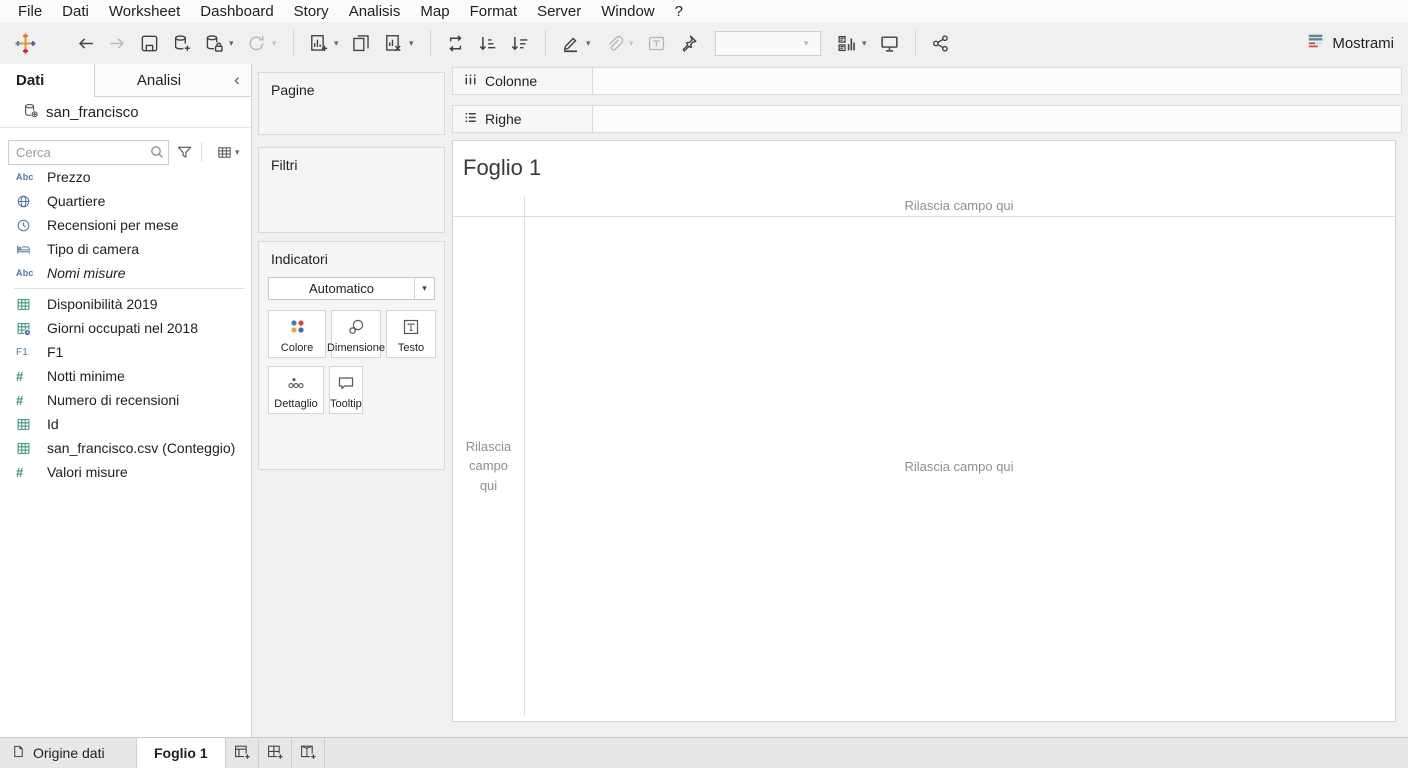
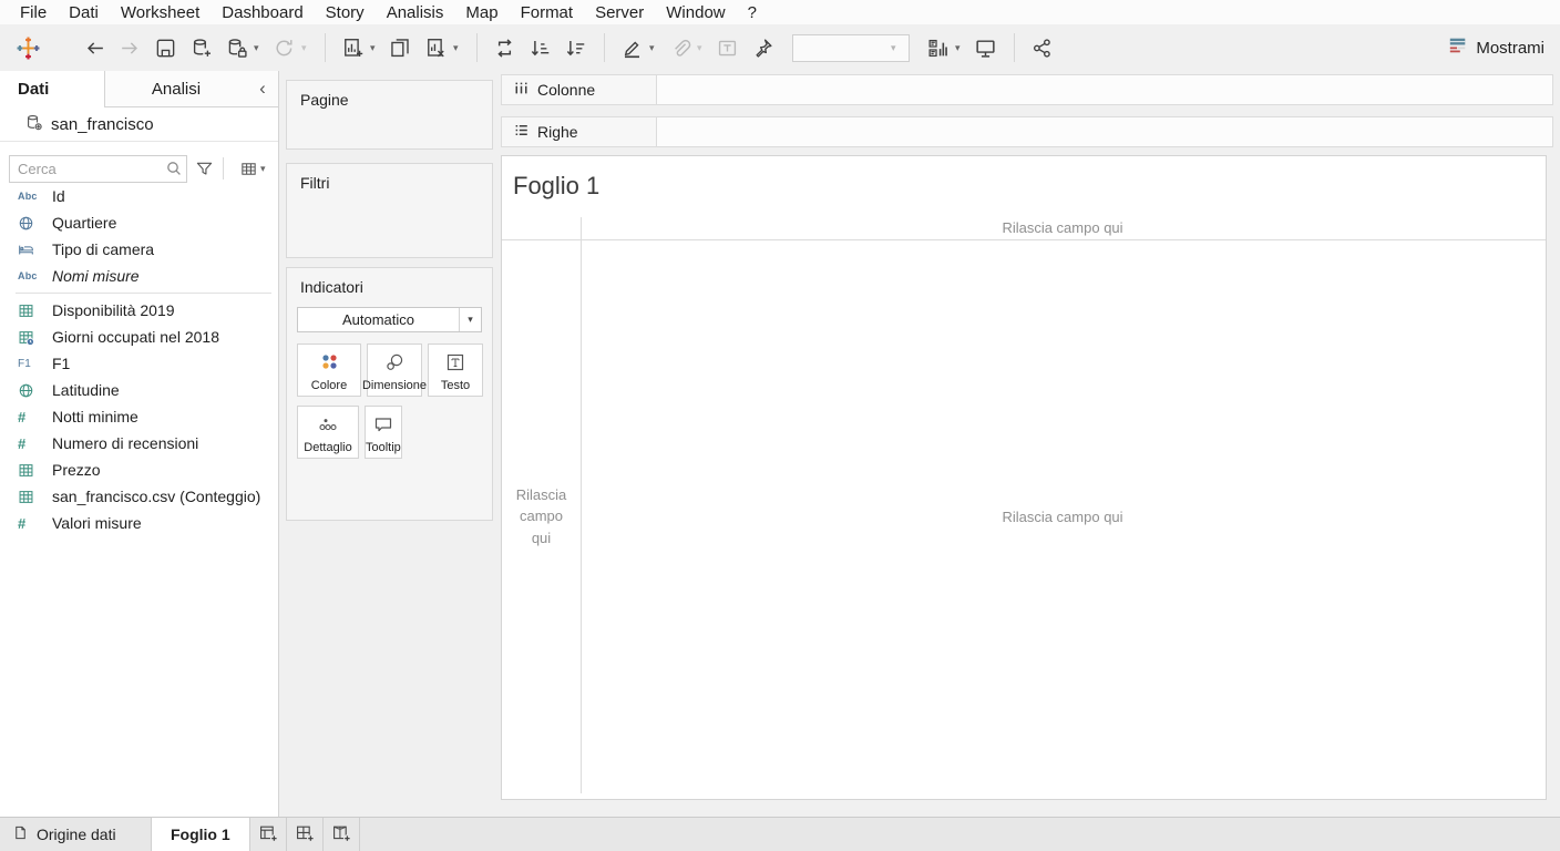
  File
  Dati
  Worksheet
  Dashboard
  Story
  Analisis
  Map
  Format
  Server
  Window
  ?
  ▾
  ▾
  ▾
  ▾
  ▾
  ▾
  ▾
  ▾
  Mostrami
  Dati
  Analisi
  ‹
  san_francisco
  Cerca
  ▾
  Abc
- Prezzo
+ Id
  Quartiere
- Recensioni per mese
  Tipo di camera
  Abc
  Nomi misure
  Disponibilità 2019
  Giorni occupati nel 2018
  F1
  F1
+ Latitudine
  #
  Notti minime
  #
  Numero di recensioni
- Id
+ Prezzo
  san_francisco.csv (Conteggio)
  #
  Valori misure
  Pagine
  Filtri
  Indicatori
  Automatico
  ▾
  Colore
  Dimensione
  Testo
  Dettaglio
  Tooltip
  Colonne
  Righe
  Foglio 1
  Rilascia campo qui
  Rilascia campo qui
  Rilascia campo qui
  Origine dati
  Foglio 1
